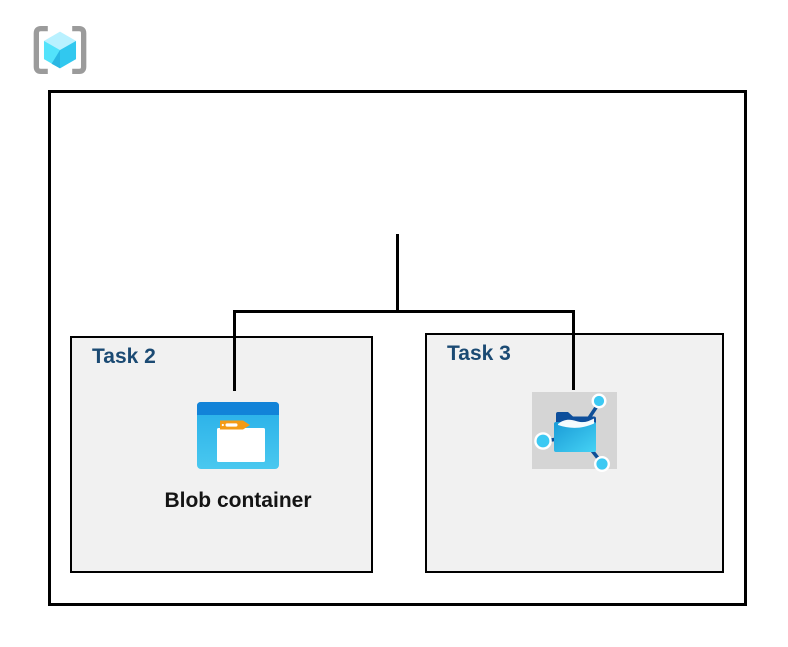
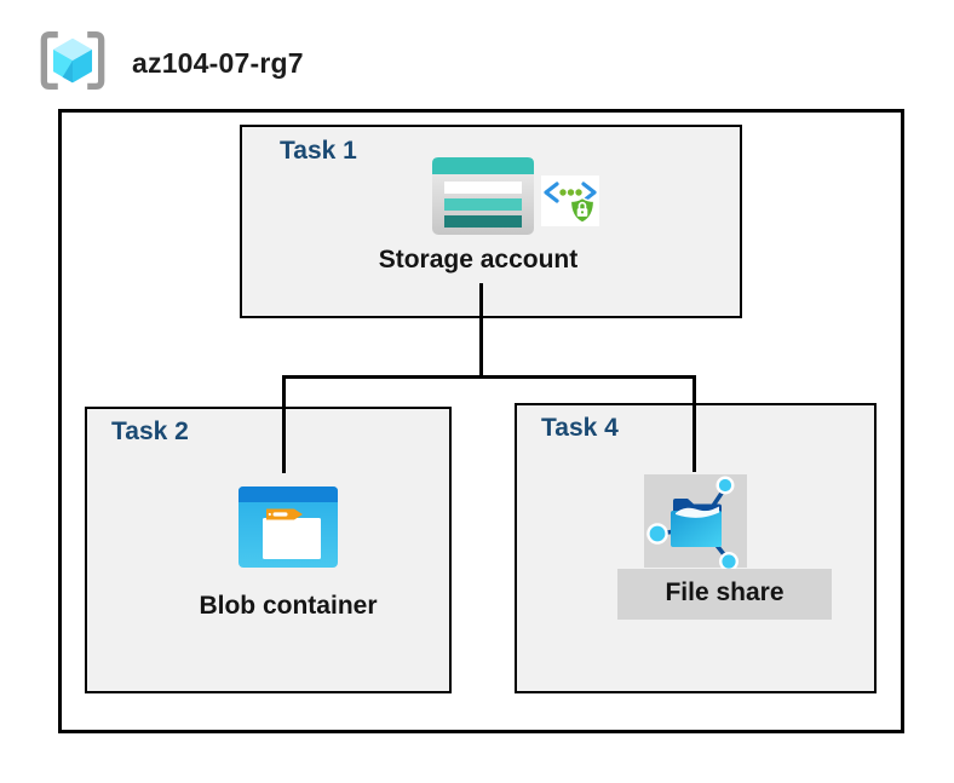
+ az104-07-rg7
+ Task 1
+ Storage account
  Task 2
  Blob container
- Task 3
+ Task 4
+ File share
